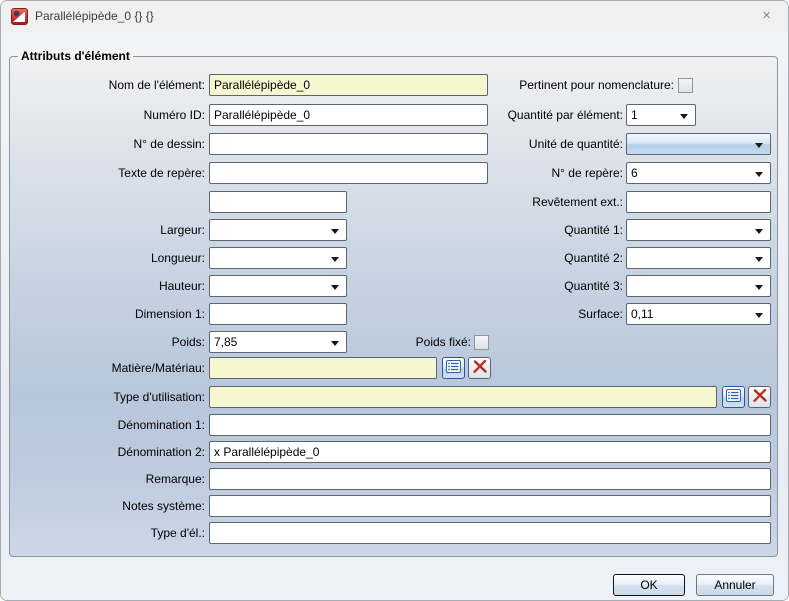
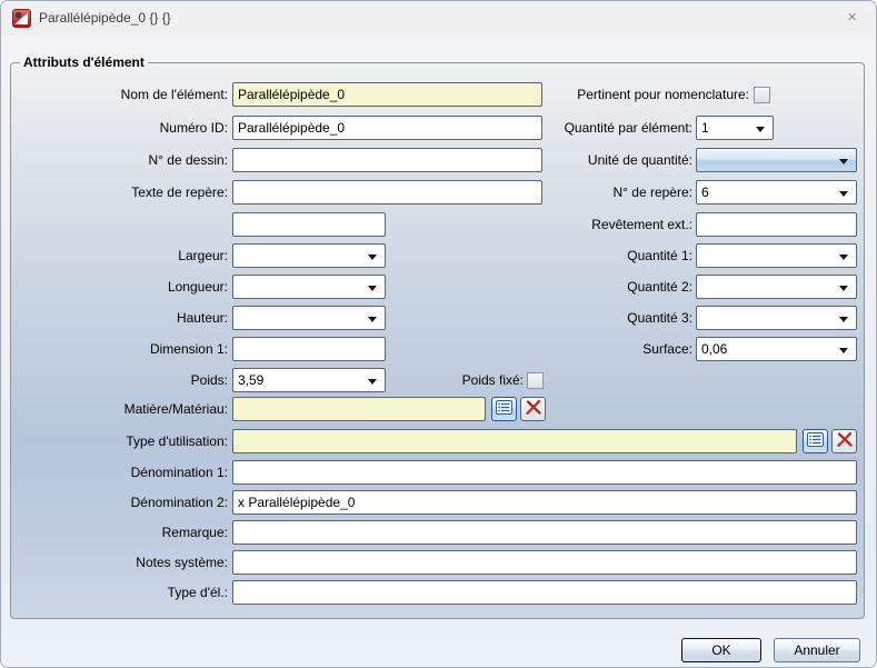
  Parallélépipède_0 {} {}
  ×
  Attributs d'élément
  Nom de l'élément:
  Parallélépipède_0
  Pertinent pour nomenclature:
  Numéro ID:
  Parallélépipède_0
  Quantité par élément:
  1
  N° de dessin:
  Unité de quantité:
  Texte de repère:
  N° de repère:
  6
  Revêtement ext.:
  Largeur:
  Quantité 1:
  Longueur:
  Quantité 2:
  Hauteur:
  Quantité 3:
  Dimension 1:
  Surface:
- 0,11
+ 0,06
  Poids:
- 7,85
+ 3,59
  Poids fixé:
  Matière/Matériau:
  Type d'utilisation:
  Dénomination 1:
  Dénomination 2:
  x Parallélépipède_0
  Remarque:
  Notes système:
  Type d'él.:
  OK
  Annuler
